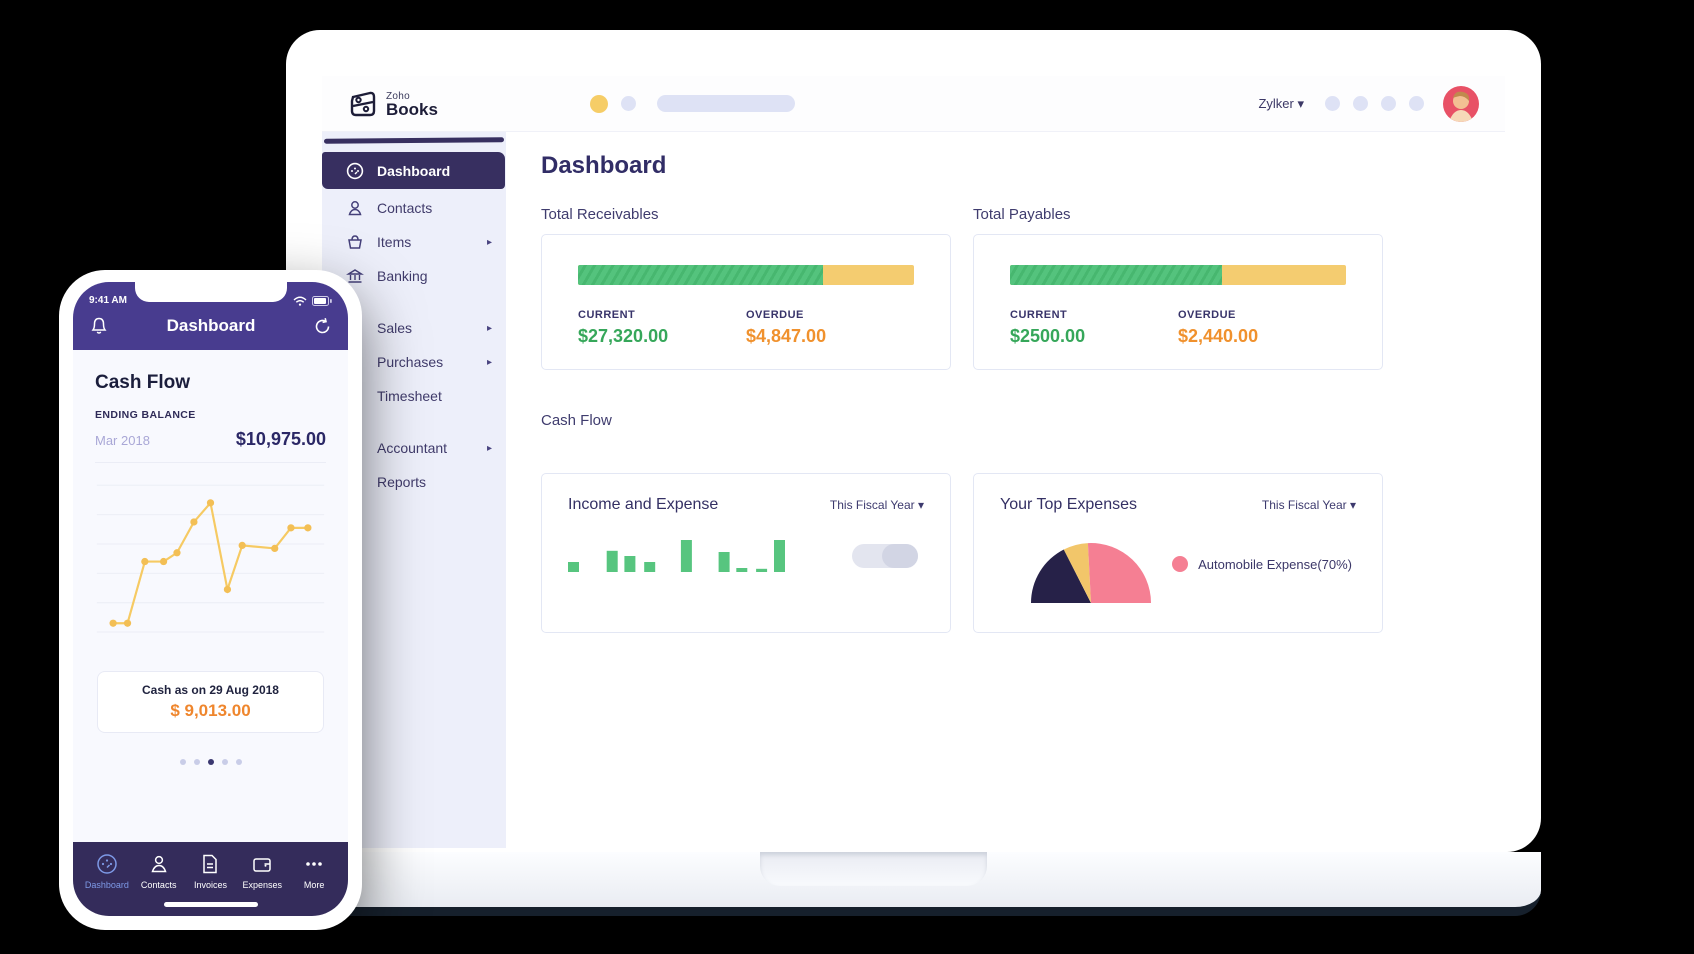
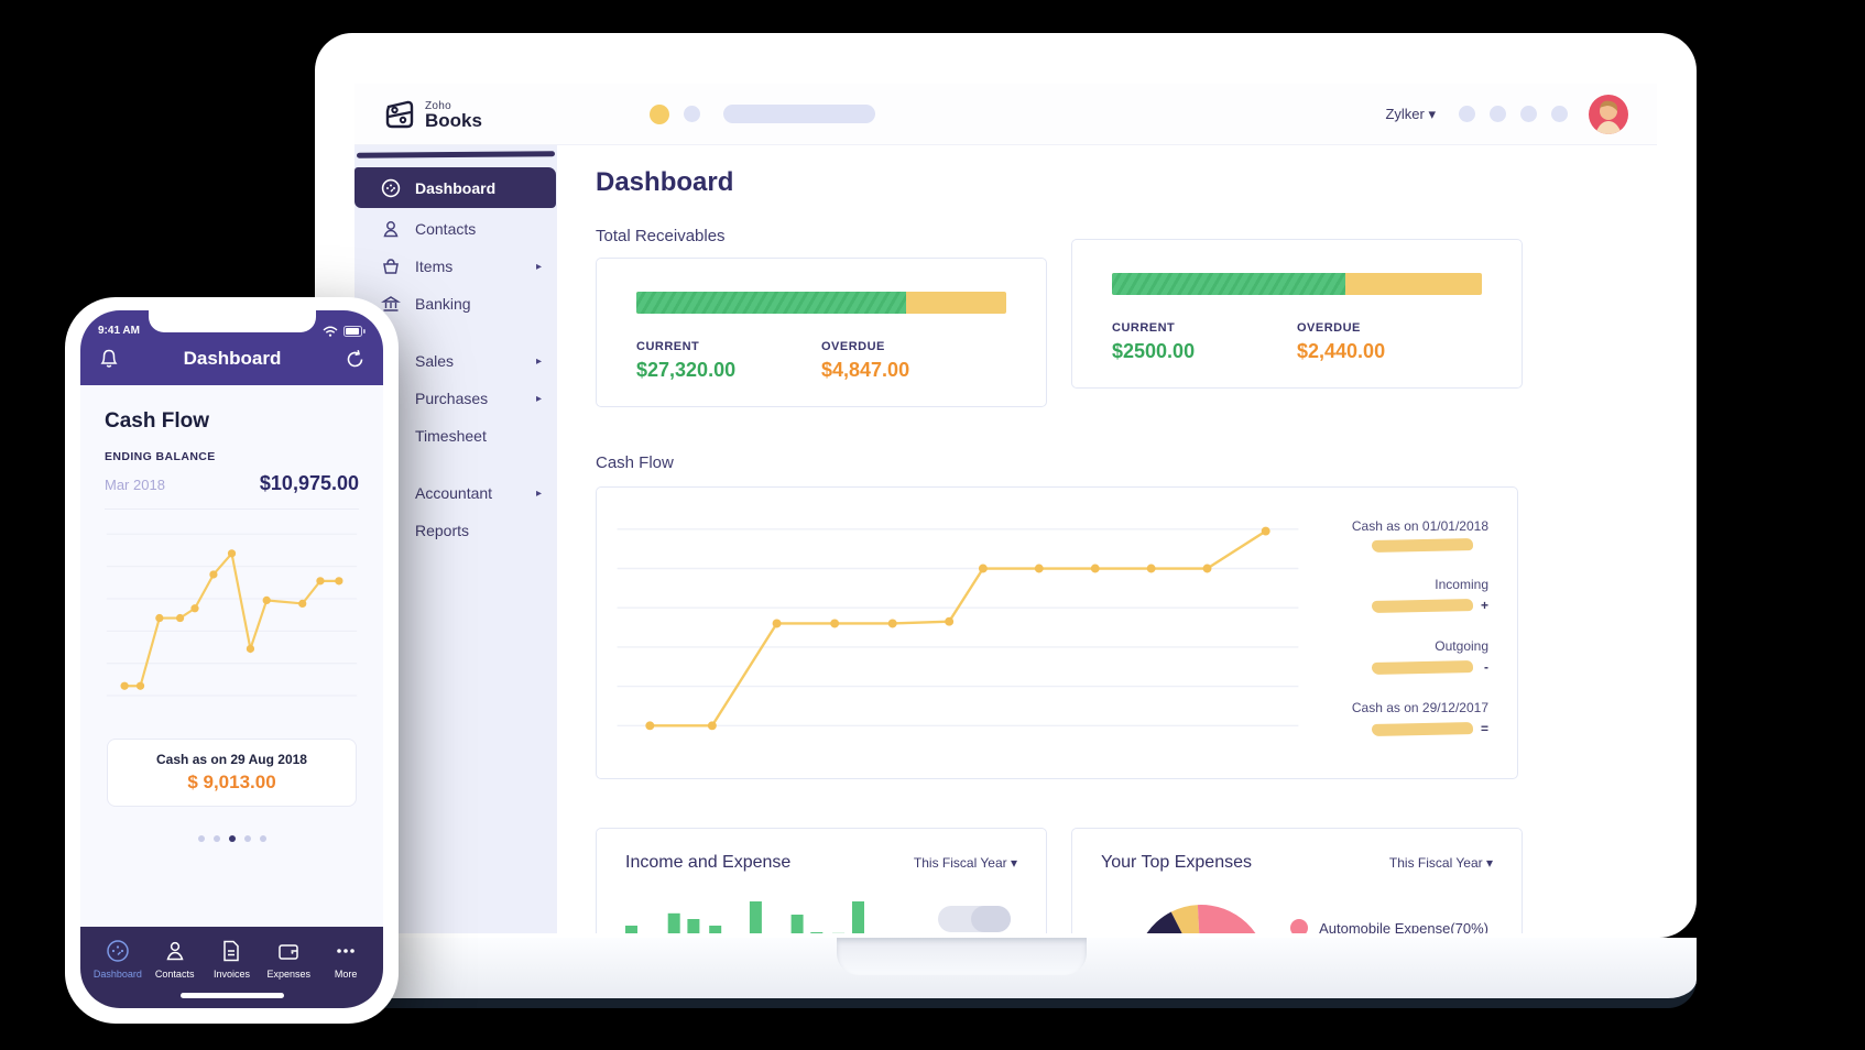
  Zoho
  Books
  Zylker ▾
  Dashboard
  Contacts
  Items
  ▸
  Banking
  Sales
  ▸
  Purchases
  ▸
  Timesheet
  Accountant
  ▸
  Reports
  Dashboard
  Total Receivables
  CURRENT
  $27,320.00
  OVERDUE
  $4,847.00
- Total Payables
  CURRENT
  $2500.00
  OVERDUE
  $2,440.00
  Cash Flow
+ Cash as on 01/01/2018
+ Incoming
+ +
+ Outgoing
+ -
+ Cash as on 29/12/2017
+ =
  Income and Expense
  This Fiscal Year ▾
  Your Top Expenses
  This Fiscal Year ▾
  Automobile Expense(70%)
  9:41 AM
  Dashboard
  Cash Flow
  ENDING BALANCE
  Mar 2018
  $10,975.00
  Cash as on 29 Aug 2018
  $ 9,013.00
  Dashboard
  Contacts
  Invoices
  Expenses
  More
